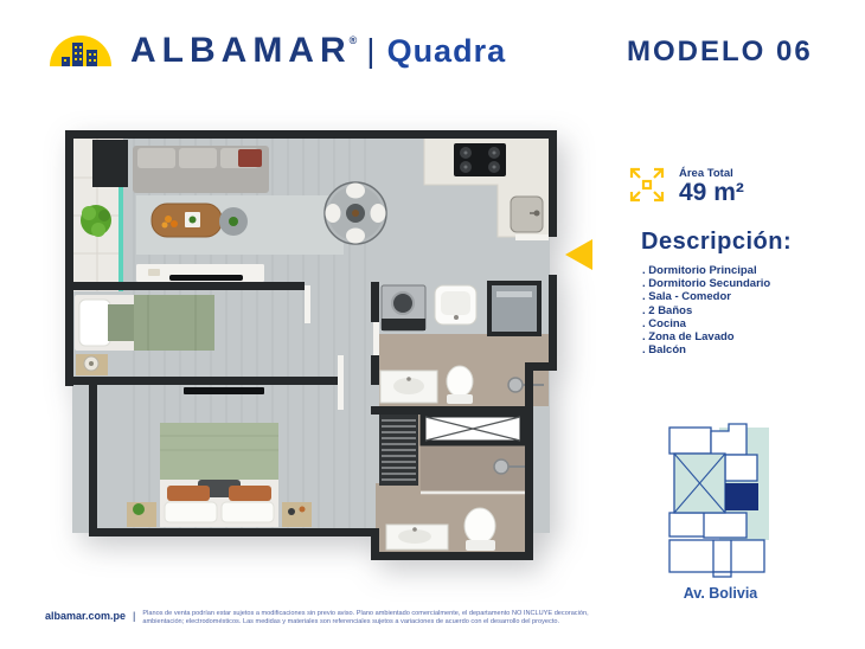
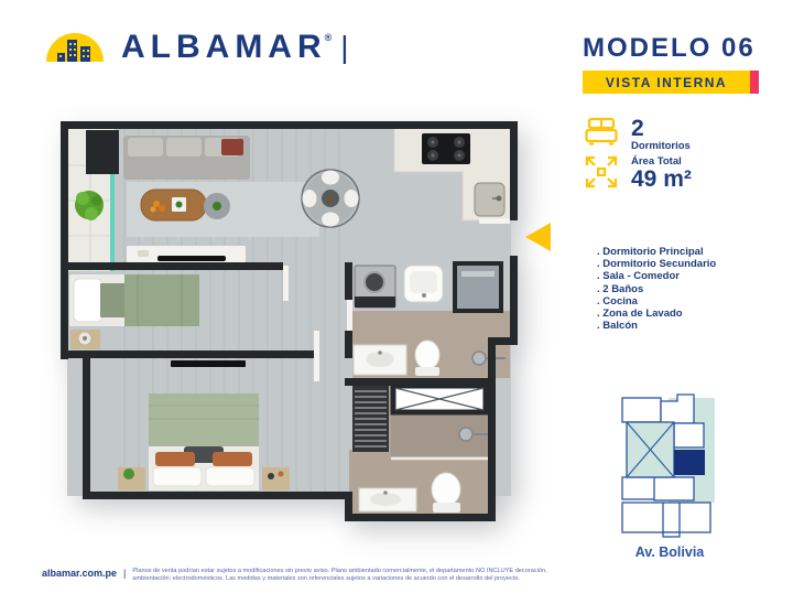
  ALBAMAR
  ®
  |
- Quadra
  MODELO 06
+ VISTA INTERNA
+ 2
+ Dormitorios
  Área Total
  49 m²
- Descripción:
  . Dormitorio Principal
  . Dormitorio Secundario
  . Sala - Comedor
  . 2 Baños
  . Cocina
  . Zona de Lavado
  . Balcón
  Av. Bolivia
  albamar.com.pe
  |
